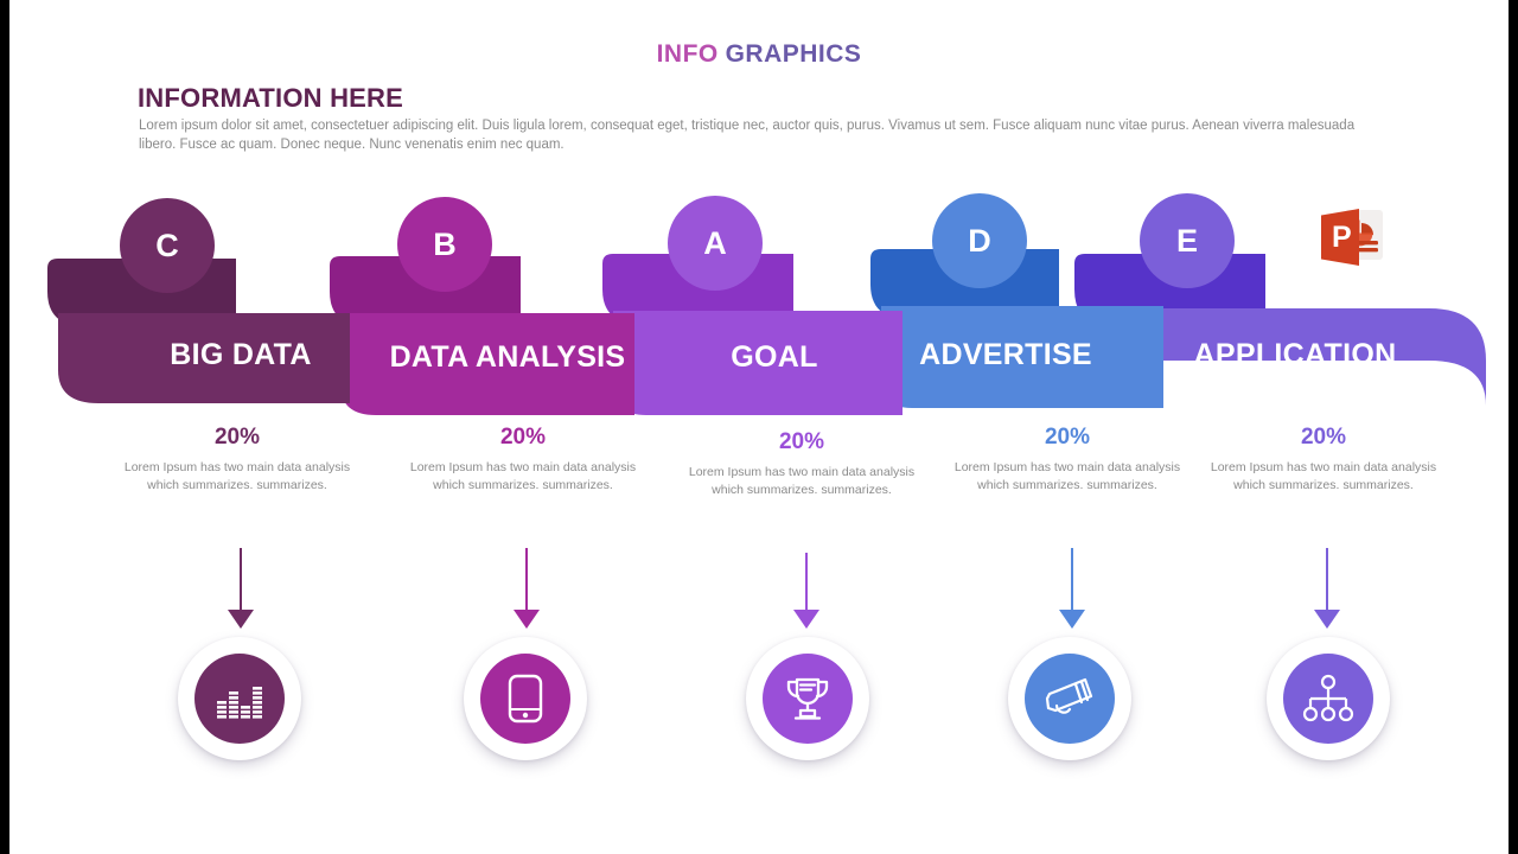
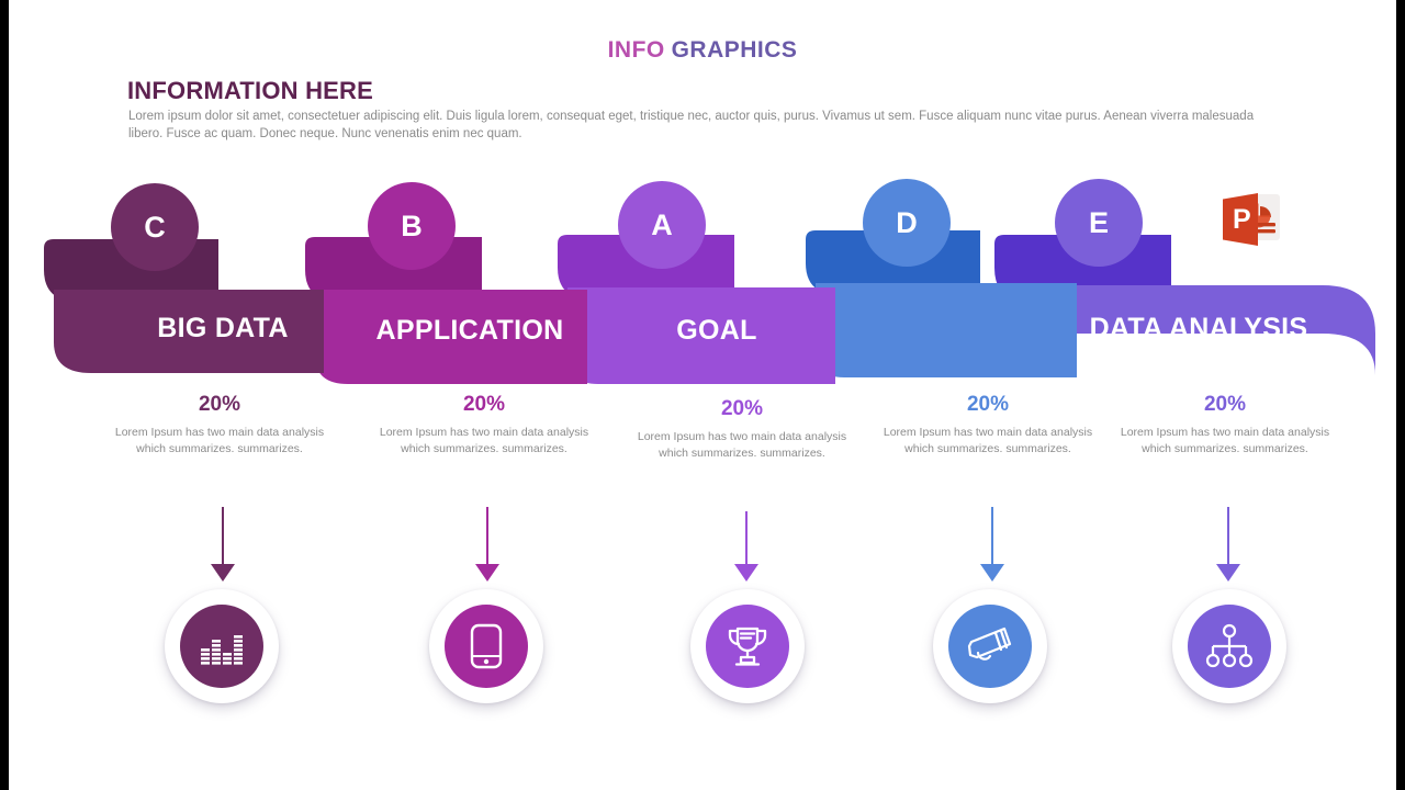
  INFO GRAPHICS
  INFORMATION HERE
  Lorem ipsum dolor sit amet, consectetuer adipiscing elit. Duis ligula lorem, consequat eget, tristique nec, auctor quis, purus. Vivamus ut sem. Fusce aliquam nunc vitae purus. Aenean viverra malesuada libero. Fusce ac quam. Donec neque. Nunc venenatis enim nec quam.
  C
  B
  A
  D
  E
  BIG DATA
- DATA ANALYSIS
+ APPLICATION
  GOAL
- ADVERTISE
- APPLICATION
+ DATA ANALYSIS
  P
  20%
  Lorem Ipsum has two main data analysis which summarizes. summarizes.
  20%
  Lorem Ipsum has two main data analysis which summarizes. summarizes.
  20%
  Lorem Ipsum has two main data analysis which summarizes. summarizes.
  20%
  Lorem Ipsum has two main data analysis which summarizes. summarizes.
  20%
  Lorem Ipsum has two main data analysis which summarizes. summarizes.
